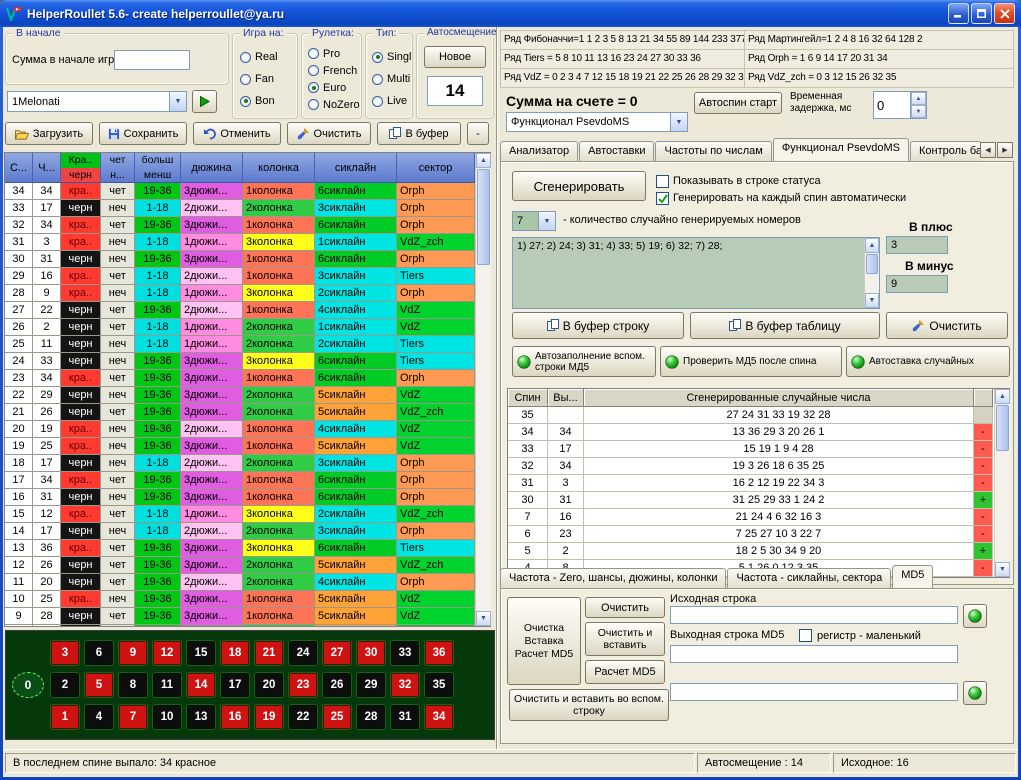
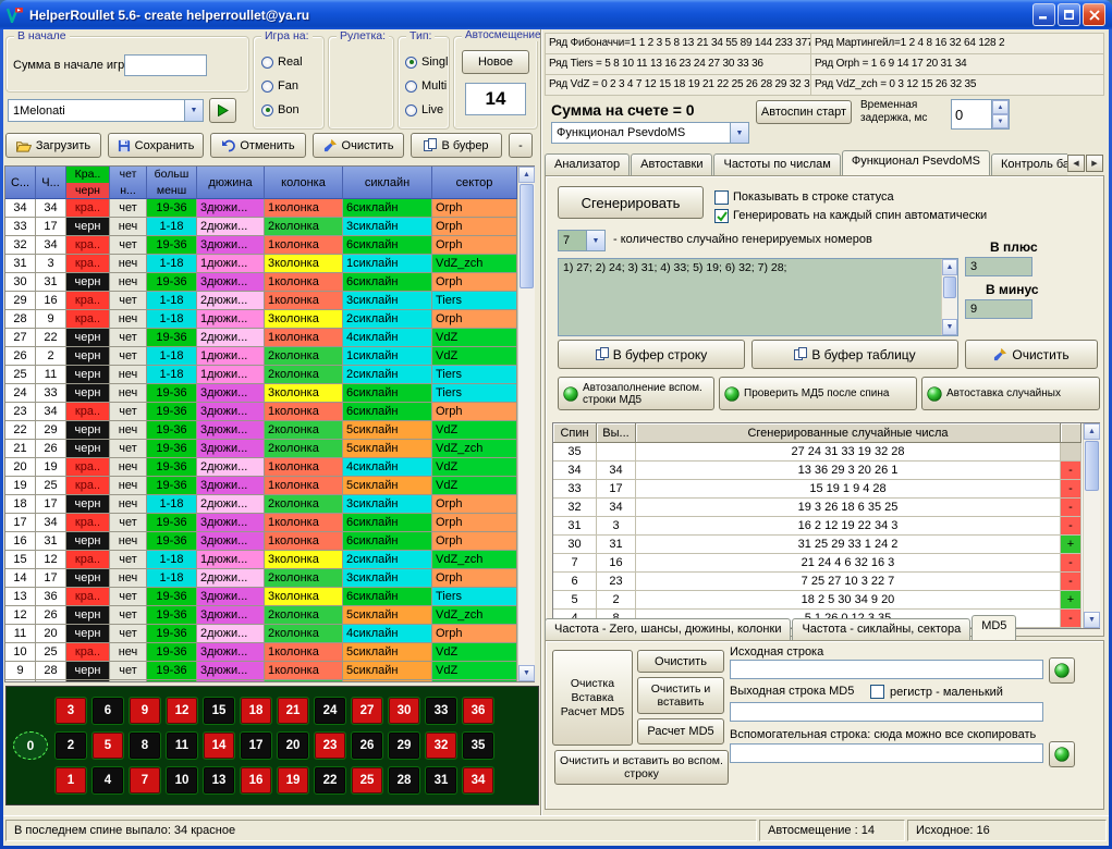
  HelperRoullet 5.6- create helperroullet@ya.ru
  В начале
  Сумма в начале игр
  1Melonati
  Игра на:
  Real
  Fan
  Bon
  Рулетка:
- Pro
- French
- Euro
- NoZero
  Тип:
  Singl
  Multi
  Live
  Автосмещение
  Новое
  14
  Загрузить
  Сохранить
  Отменить
  Очистить
  В буфер
  -
  С...
  Ч...
  Кра..
  черн
  чет
  н...
  больш
  менш
  дюжина
  колонка
  сиклайн
  сектор
  34
  34
  кра..
  чет
  19-36
  3дюжи...
  1колонка
  6сиклайн
  Orph
  33
  17
  черн
  неч
  1-18
  2дюжи...
  2колонка
  3сиклайн
  Orph
  32
  34
  кра..
  чет
  19-36
  3дюжи...
  1колонка
  6сиклайн
  Orph
  31
  3
  кра..
  неч
  1-18
  1дюжи...
  3колонка
  1сиклайн
  VdZ_zch
  30
  31
  черн
  неч
  19-36
  3дюжи...
  1колонка
  6сиклайн
  Orph
  29
  16
  кра..
  чет
  1-18
  2дюжи...
  1колонка
  3сиклайн
  Tiers
  28
  9
  кра..
  неч
  1-18
  1дюжи...
  3колонка
  2сиклайн
  Orph
  27
  22
  черн
  чет
  19-36
  2дюжи...
  1колонка
  4сиклайн
  VdZ
  26
  2
  черн
  чет
  1-18
  1дюжи...
  2колонка
  1сиклайн
  VdZ
  25
  11
  черн
  неч
  1-18
  1дюжи...
  2колонка
  2сиклайн
  Tiers
  24
  33
  черн
  неч
  19-36
  3дюжи...
  3колонка
  6сиклайн
  Tiers
  23
  34
  кра..
  чет
  19-36
  3дюжи...
  1колонка
  6сиклайн
  Orph
  22
  29
  черн
  неч
  19-36
  3дюжи...
  2колонка
  5сиклайн
  VdZ
  21
  26
  черн
  чет
  19-36
  3дюжи...
  2колонка
  5сиклайн
  VdZ_zch
  20
  19
  кра..
  неч
  19-36
  2дюжи...
  1колонка
  4сиклайн
  VdZ
  19
  25
  кра..
  неч
  19-36
  3дюжи...
  1колонка
  5сиклайн
  VdZ
  18
  17
  черн
  неч
  1-18
  2дюжи...
  2колонка
  3сиклайн
  Orph
  17
  34
  кра..
  чет
  19-36
  3дюжи...
  1колонка
  6сиклайн
  Orph
  16
  31
  черн
  неч
  19-36
  3дюжи...
  1колонка
  6сиклайн
  Orph
  15
  12
  кра..
  чет
  1-18
  1дюжи...
  3колонка
  2сиклайн
  VdZ_zch
  14
  17
  черн
  неч
  1-18
  2дюжи...
  2колонка
  3сиклайн
  Orph
  13
  36
  кра..
  чет
  19-36
  3дюжи...
  3колонка
  6сиклайн
  Tiers
  12
  26
  черн
  чет
  19-36
  3дюжи...
  2колонка
  5сиклайн
  VdZ_zch
  11
  20
  черн
  чет
  19-36
  2дюжи...
  2колонка
  4сиклайн
  Orph
  10
  25
  кра..
  неч
  19-36
  3дюжи...
  1колонка
  5сиклайн
  VdZ
  9
  28
  черн
  чет
  19-36
  3дюжи...
  1колонка
  5сиклайн
  VdZ
  0
  3
  6
  9
  12
  15
  18
  21
  24
  27
  30
  33
  36
  2
  5
  8
  11
  14
  17
  20
  23
  26
  29
  32
  35
  1
  4
  7
  10
  13
  16
  19
  22
  25
  28
  31
  34
  Ряд Фибоначчи=1 1 2 3 5 8 13 21 34 55 89 144 233 377
  Ряд Мартингейл=1 2 4 8 16 32 64 128 2
  Ряд Tiers = 5 8 10 11 13 16 23 24 27 30 33 36
  Ряд Orph = 1 6 9 14 17 20 31 34
  Ряд VdZ = 0 2 3 4 7 12 15 18 19 21 22 25 26 28 29 32 3
  Ряд VdZ_zch = 0 3 12 15 26 32 35
  Сумма на счете = 0
  Функционал PsevdoMS
  Автоспин старт
  Временная задержка, мс
  0
  Анализатор
  Автоставки
  Частоты по числам
  Функционал PsevdoMS
  Сгенерировать
  Показывать в строке статуса
  Генерировать на каждый спин автоматически
  7
  - количество случайно генерируемых номеров
  1) 27; 2) 24; 3) 31; 4) 33; 5) 19; 6) 32; 7) 28;
  В плюс
  3
  В минус
  9
  В буфер строку
  В буфер таблицу
  Очистить
  Автозаполнение вспом. строки МД5
  Проверить МД5 после спина
  Автоставка случайных
  Спин
  Вы...
  Сгенерированные случайные числа
  35
  27 24 31 33 19 32 28
  34
  34
  13 36 29 3 20 26 1
  -
  33
  17
  15 19 1 9 4 28
  -
  32
  34
  19 3 26 18 6 35 25
  -
  31
  3
  16 2 12 19 22 34 3
  -
  30
  31
  31 25 29 33 1 24 2
  +
  7
  16
  21 24 4 6 32 16 3
  -
  6
  23
  7 25 27 10 3 22 7
  -
  5
  2
  18 2 5 30 34 9 20
  +
  -
  Частота - Zero, шансы, дюжины, колонки
  Частота - сиклайны, сектора
  MD5
  Очистка Вставка Расчет MD5
  Очистить
  Очистить и вставить
  Расчет MD5
  Очистить и вставить во вспом. строку
  Исходная строка
  Выходная строка MD5
  регистр - маленький
+ Вспомогательная строка: сюда можно все скопировать
  В последнем спине выпало: 34 красное
  Автосмещение : 14
  Исходное: 16
